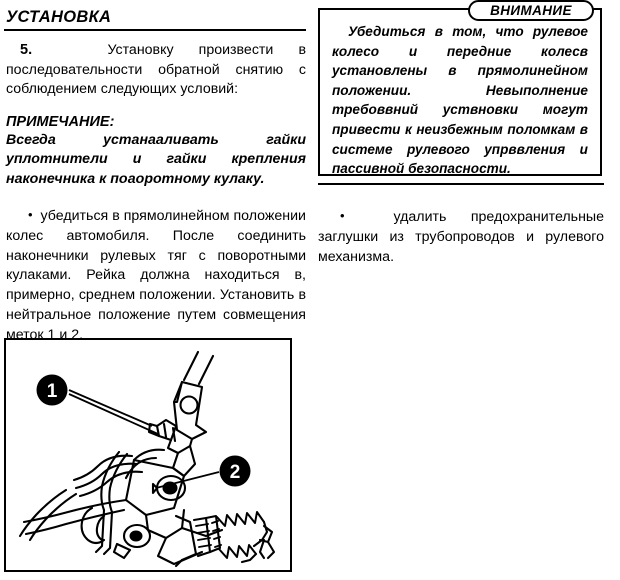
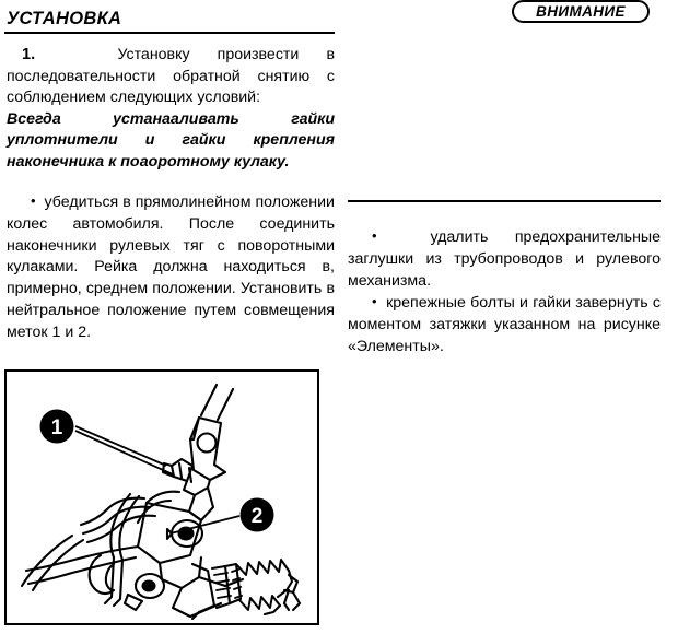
  УСТАНОВКА
- 5. Установку произвести в последовательности обратной снятию с соблюдением следующих условий:
+ 1. Установку произвести в последовательности обратной снятию с соблюдением следующих условий:
- ПРИМЕЧАНИЕ:
  Всегда устанааливать гайки уплотнители и гайки крепления наконечника к поаоротному кулаку.
  • убедиться в прямолинейном положении колес автомобиля. После соединить наконечники рулевых тяг с поворотными кулаками. Рейка должна находиться в, примерно, среднем положении. Установить в нейтральное положение путем совмещения меток 1 и 2.
  1
  2
  ВНИМАНИЕ
- Убедиться в том, что рулевое колесо и передние колесв установлены в прямолинейном положении. Невыполнение требоввний уствновки могут привести к неизбежным поломкам в системе рулевого упрввления и пассивной безопасности.
  • удалить предохранительные заглушки из трубопроводов и рулевого механизма.
+ • крепежные болты и гайки завернуть с моментом затяжки указанном на рисунке «Элементы».
